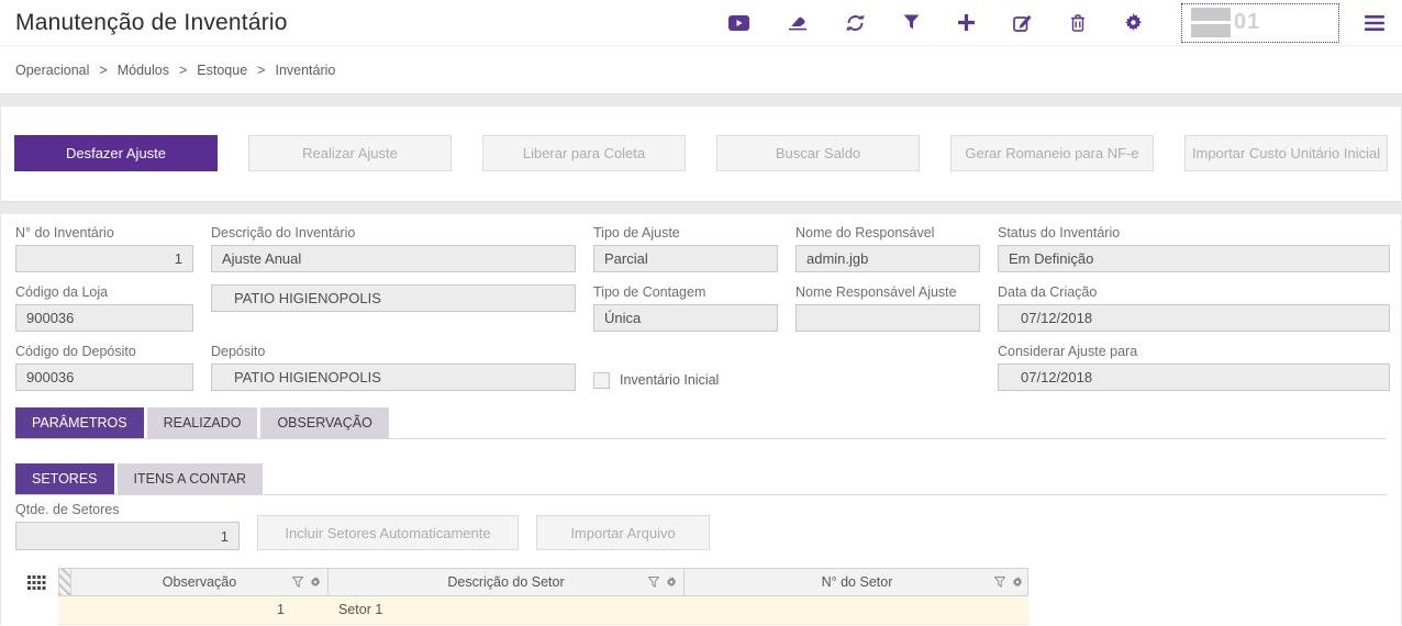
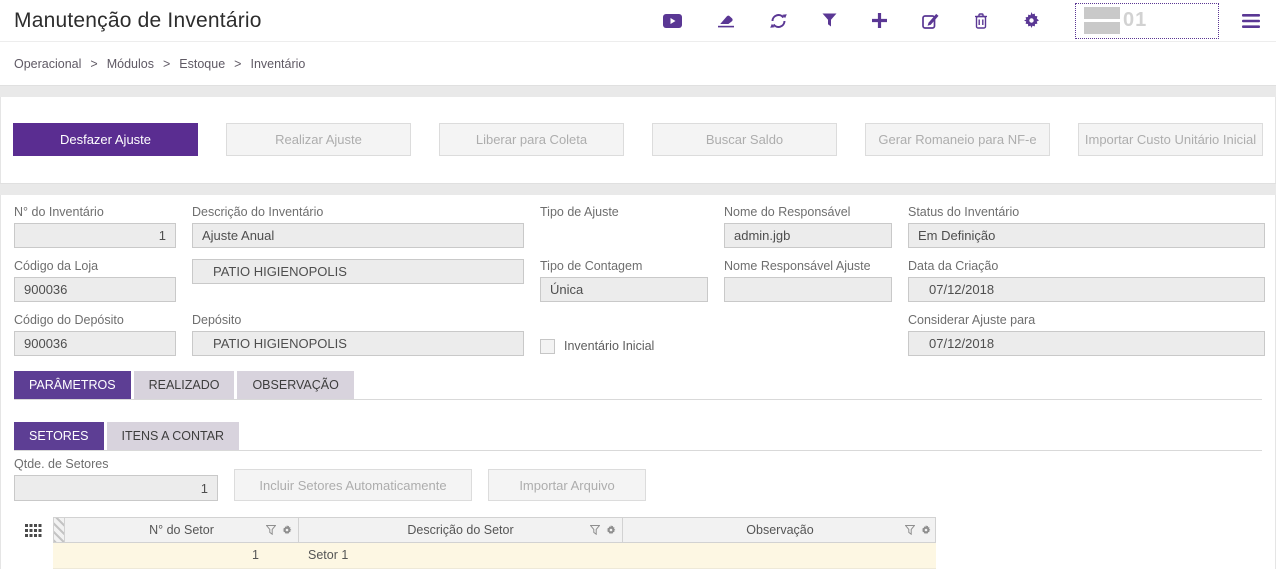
  Manutenção de Inventário
  01
  Operacional
  >
  Módulos
  >
  Estoque
  >
  Inventário
  Desfazer Ajuste
  Realizar Ajuste
  Liberar para Coleta
  Buscar Saldo
  Gerar Romaneio para NF-e
  Importar Custo Unitário Inicial
  N° do Inventário
  1
  Descrição do Inventário
  Ajuste Anual
  Tipo de Ajuste
- Parcial
  Nome do Responsável
  admin.jgb
  Status do Inventário
  Em Definição
  Código da Loja
  900036
  PATIO HIGIENOPOLIS
  Tipo de Contagem
  Única
  Nome Responsável Ajuste
  Data da Criação
  07/12/2018
  Código do Depósito
  900036
  Depósito
  PATIO HIGIENOPOLIS
  Inventário Inicial
  Considerar Ajuste para
  07/12/2018
  PARÂMETROS
  REALIZADO
  OBSERVAÇÃO
  SETORES
  ITENS A CONTAR
  Qtde. de Setores
  1
  Incluir Setores Automaticamente
  Importar Arquivo
- Observação
+ N° do Setor
  Descrição do Setor
- N° do Setor
+ Observação
  1
  Setor 1
